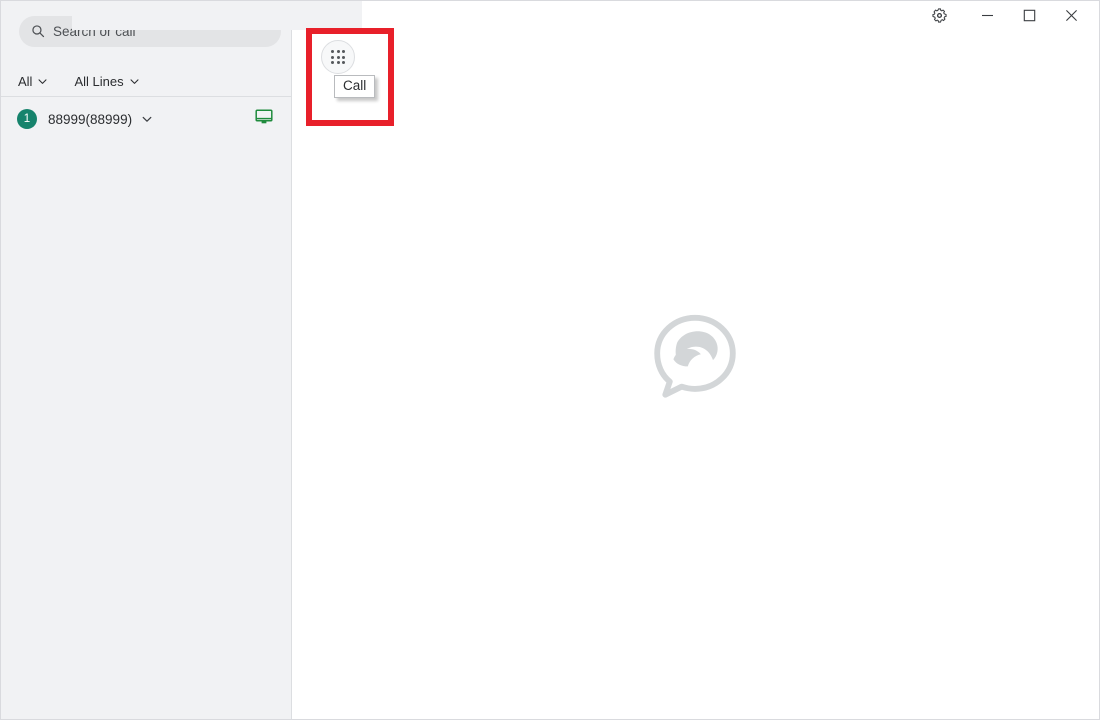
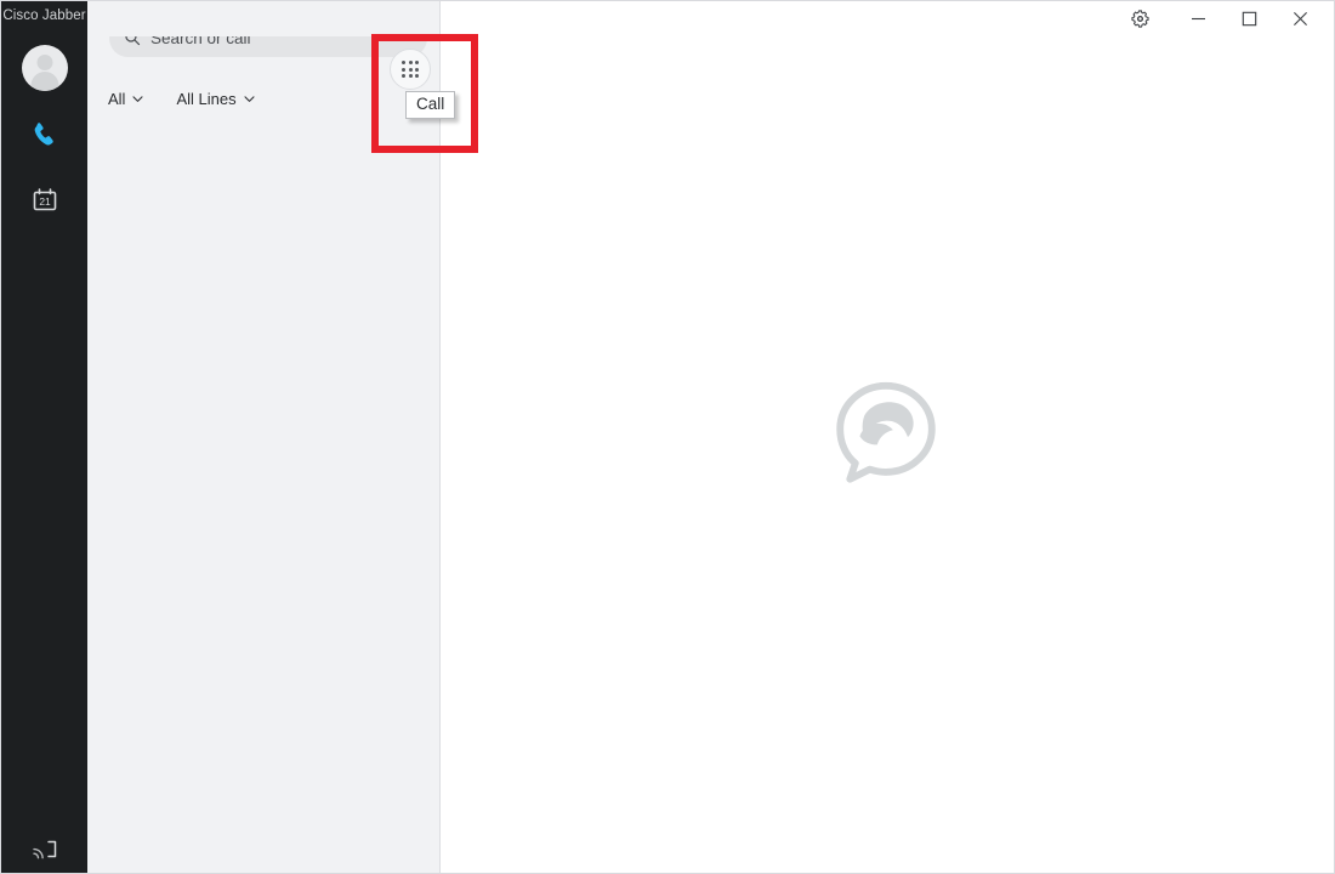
+ Cisco Jabber
+ 21
  Search or call
  All
  All Lines
- 1
- 88999(88999)
  Call
